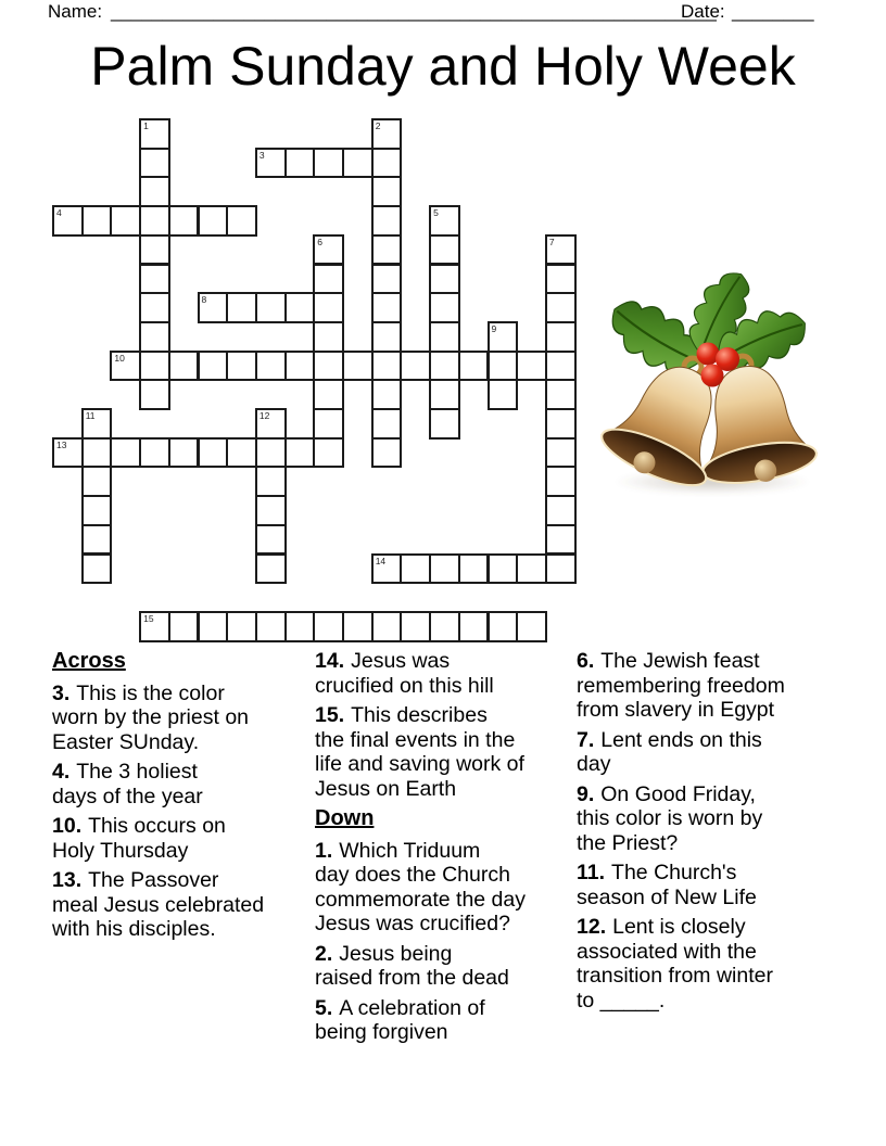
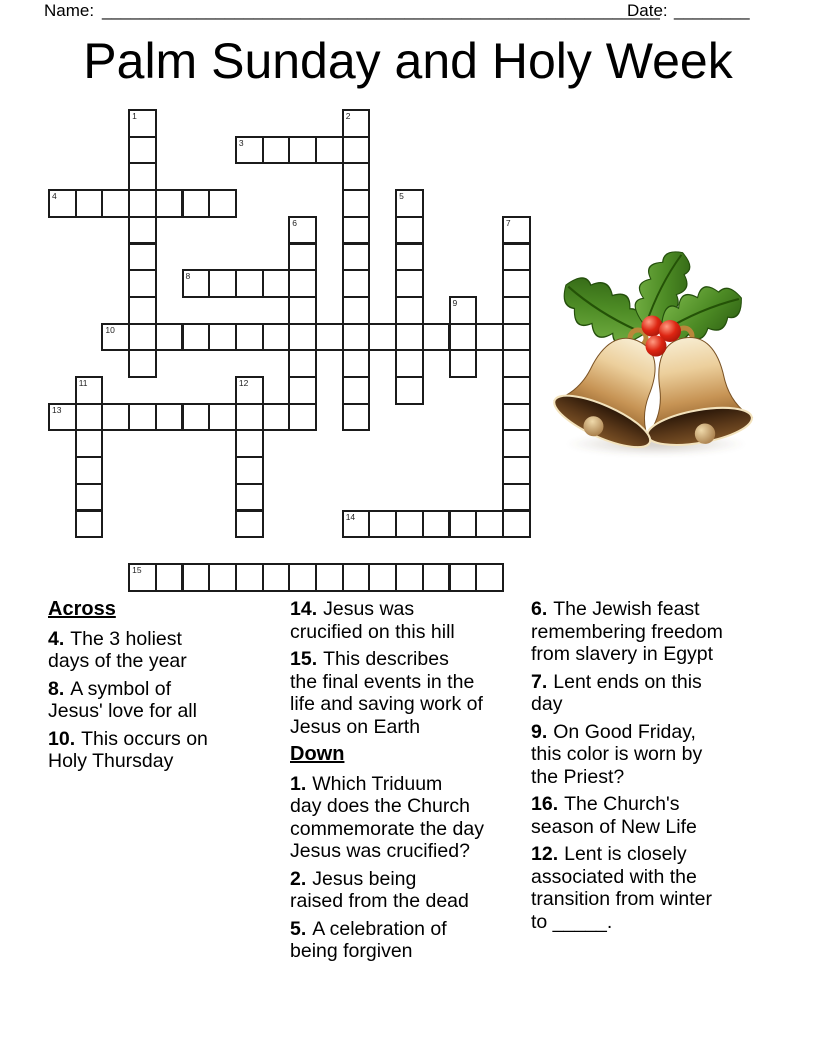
  Name:
  ___________________________________________________________
  Date:
  ________
  Palm Sunday and Holy Week
  1
  2
  3
  4
  5
  6
  7
  8
  9
  10
  11
  12
  13
  14
  15
  Across
- 3. This is the color
- worn by the priest on
- Easter SUnday.
  4. The 3 holiest
  days of the year
+ 8. A symbol of
+ Jesus' love for all
  10. This occurs on
  Holy Thursday
- 13. The Passover
- meal Jesus celebrated
- with his disciples.
  14. Jesus was
  crucified on this hill
  15. This describes
  the final events in the
  life and saving work of
  Jesus on Earth
  Down
  1. Which Triduum
  day does the Church
  commemorate the day
  Jesus was crucified?
  2. Jesus being
  raised from the dead
  5. A celebration of
  being forgiven
  6. The Jewish feast
  remembering freedom
  from slavery in Egypt
  7. Lent ends on this
  day
  9. On Good Friday,
  this color is worn by
  the Priest?
- 11. The Church's
+ 16. The Church's
  season of New Life
  12. Lent is closely
  associated with the
  transition from winter
  to _____.
